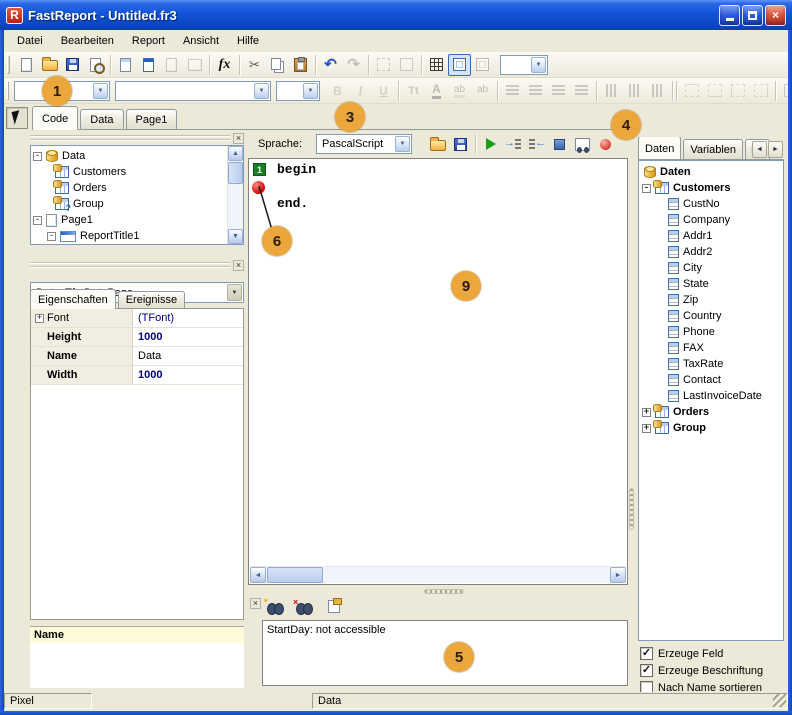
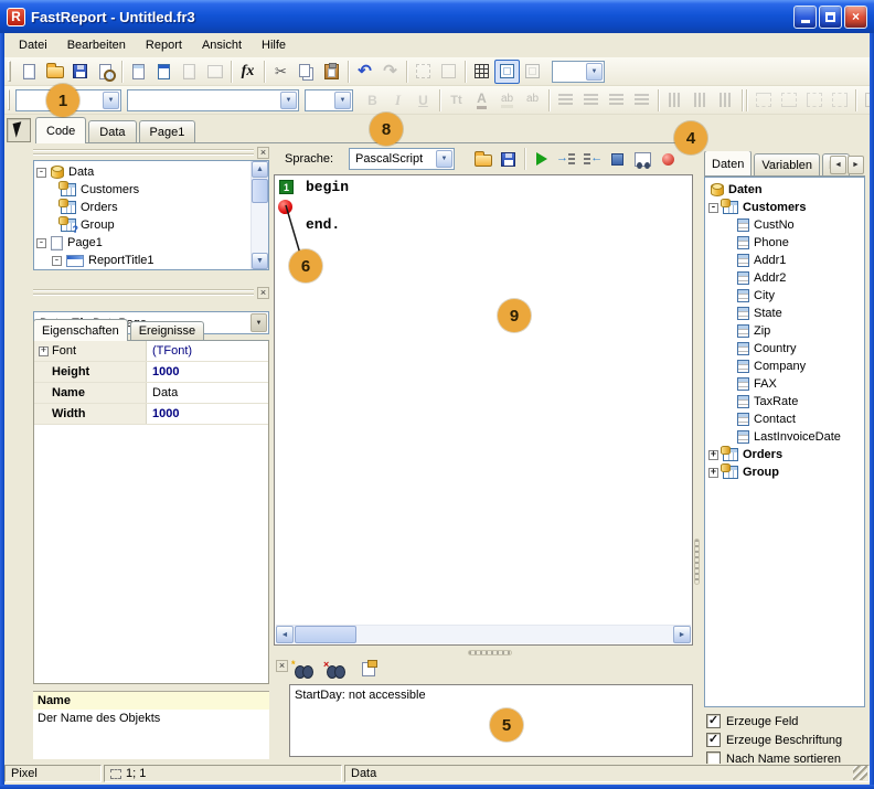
  R
  FastReport - Untitled.fr3
  ×
  Datei
  Bearbeiten
  Report
  Ansicht
  Hilfe
  fx
  ✂
  ↶
  ↷
  B
  I
  U
  Tt
  A
  ab
  ab
  Code
  Data
  Page1
  ×
  -
  Data
  Customers
  Orders
  ?
  Group
  -
  Page1
  -
  ReportTitle1
  ×
  Eigenschaften
  Ereignisse
  +
  Font
  (TFont)
  Height
  1000
  Name
  Data
  Width
  1000
  Name
+ Der Name des Objekts
  Sprache:
  PascalScript
  1
  begin
  end.
  ×
  *
  ×
  StartDay: not accessible
  Daten
  Variablen
  Daten
  -
  Customers
  CustNo
- Company
+ Phone
  Addr1
  Addr2
  City
  State
  Zip
  Country
- Phone
+ Company
  FAX
  TaxRate
  Contact
  LastInvoiceDate
  +
  Orders
  +
  Group
  ✓
  Erzeuge Feld
  ✓
  Erzeuge Beschriftung
  Nach Name sortieren
  Pixel
+ 1; 1
  Data
  1
  9
- 3
+ 8
  4
  5
  6
